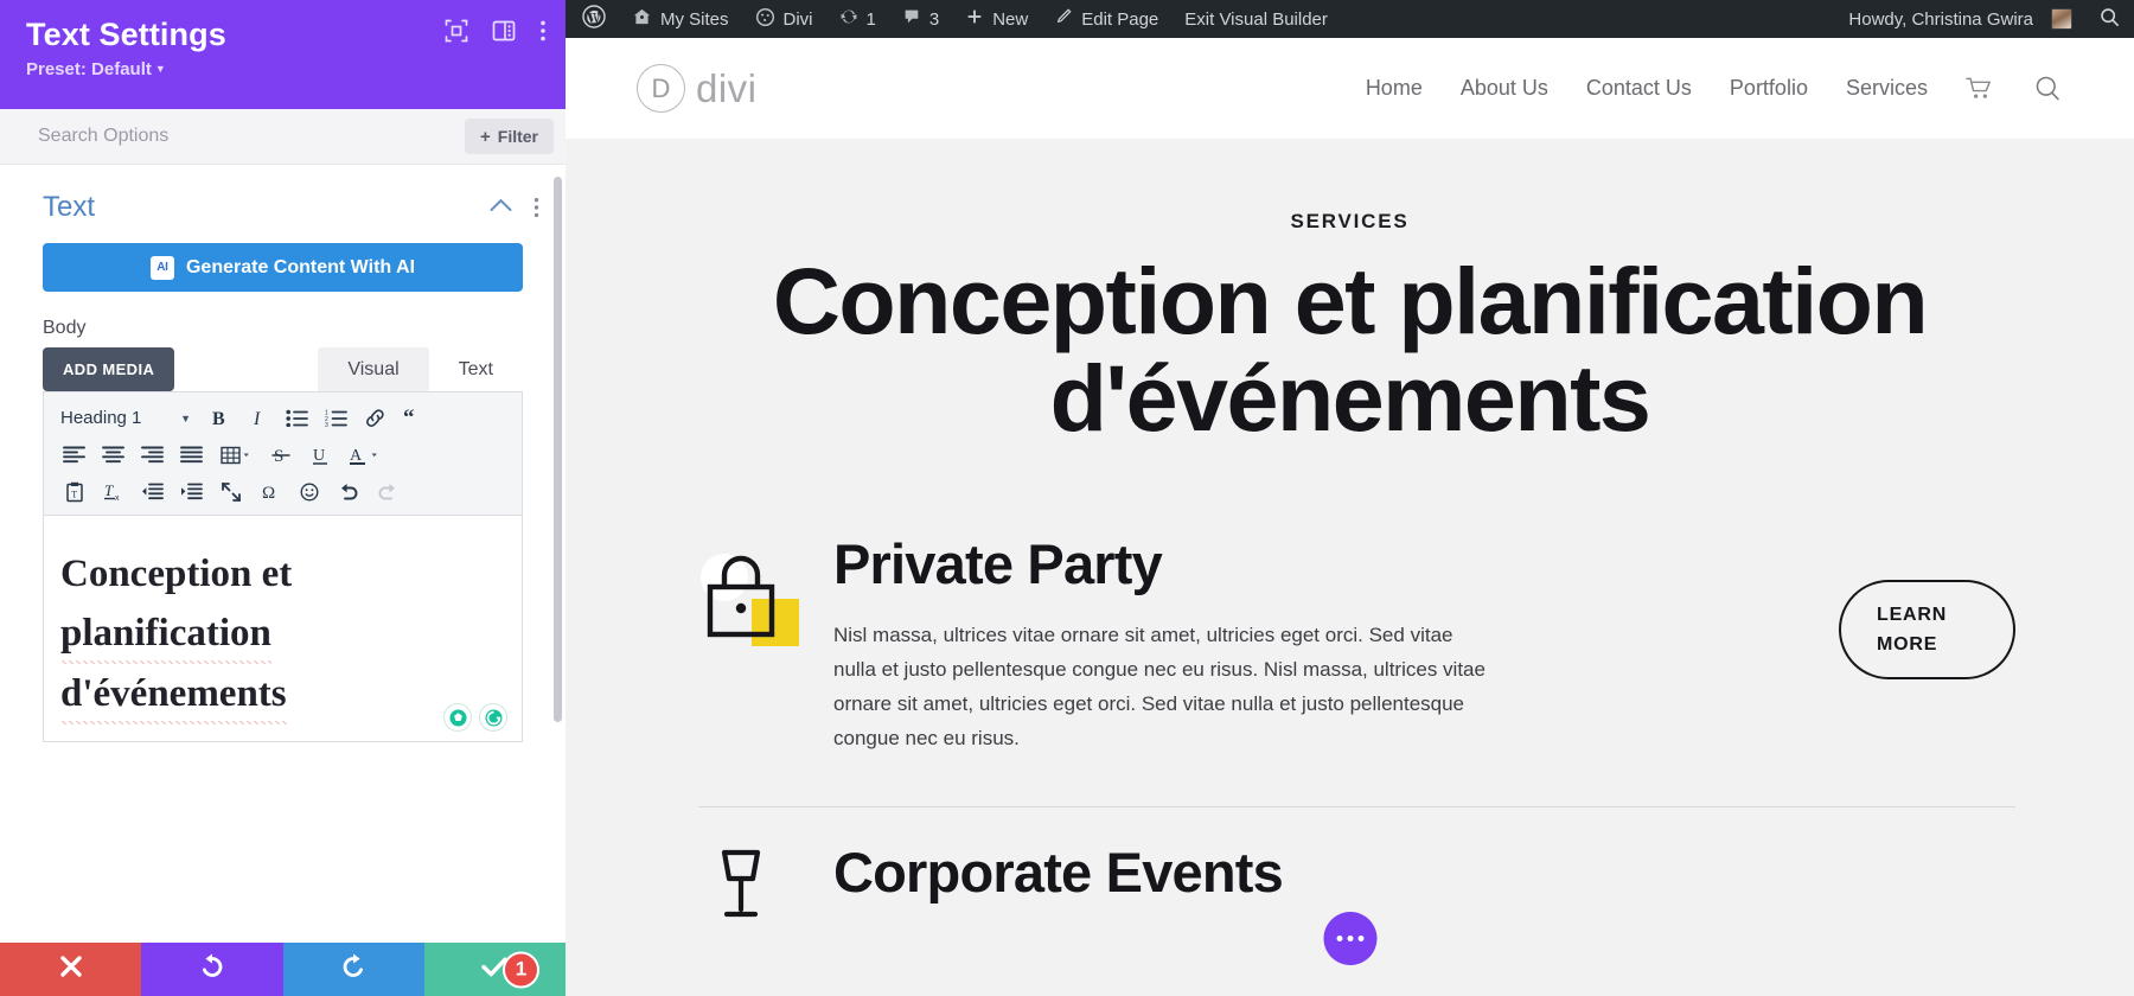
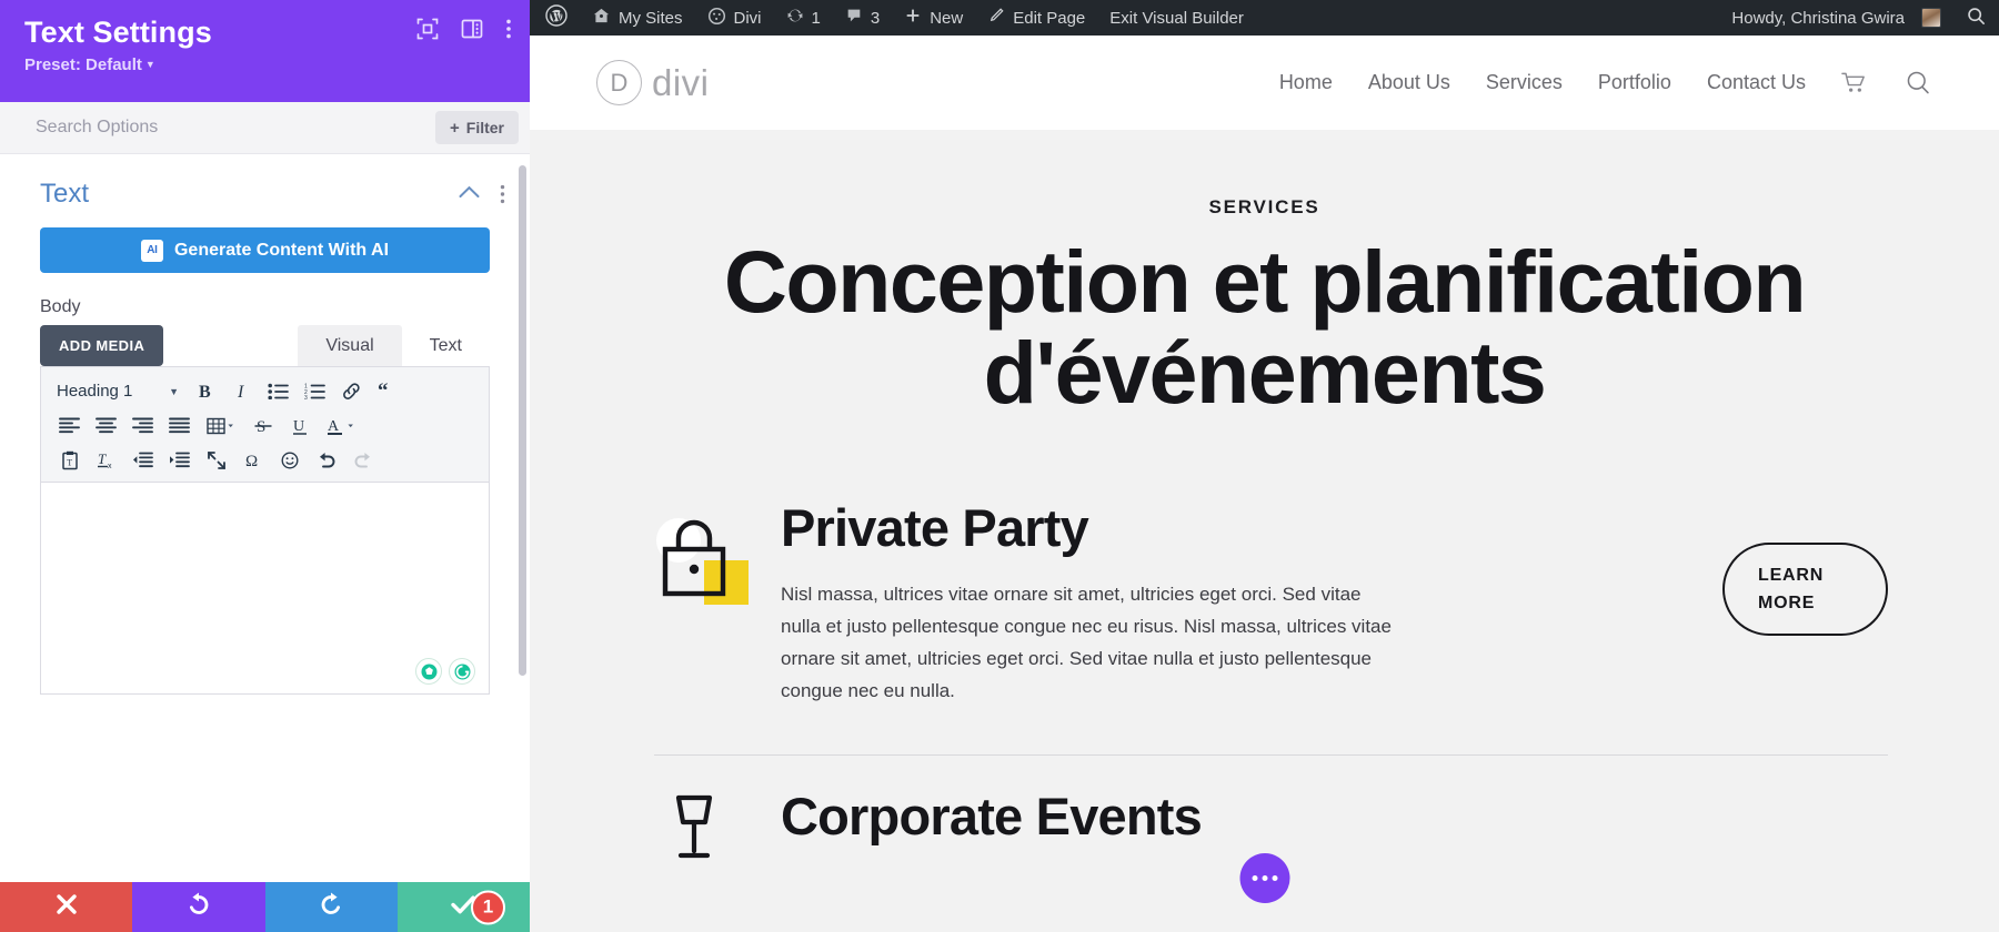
  My Sites
  Divi
  1
  3
  New
  Edit Page
  Exit Visual Builder
  Howdy, Christina Gwira
  D
  divi
  Home
  About Us
- Contact Us
+ Services
  Portfolio
- Services
+ Contact Us
  SERVICES
  Conception et planification
  d'événements
  Private Party
- Nisl massa, ultrices vitae ornare sit amet, ultricies eget orci. Sed vitae nulla et justo pellentesque congue nec eu risus. Nisl massa, ultrices vitae ornare sit amet, ultricies eget orci. Sed vitae nulla et justo pellentesque congue nec eu risus.
+ Nisl massa, ultrices vitae ornare sit amet, ultricies eget orci. Sed vitae nulla et justo pellentesque congue nec eu risus. Nisl massa, ultrices vitae ornare sit amet, ultricies eget orci. Sed vitae nulla et justo pellentesque congue nec eu nulla.
  LEARN
  MORE
  Corporate Events
  Text Settings
  Preset: Default ▼
  Search Options
  +
  Filter
  Text
  AI
  Generate Content With AI
  Body
  ADD MEDIA
  Visual
  Text
  Heading 1
  ▼
  B
  I
  “
  S
  U
  A
  T
  T
  Ω
- Conception et
- planification d'événements
  1
